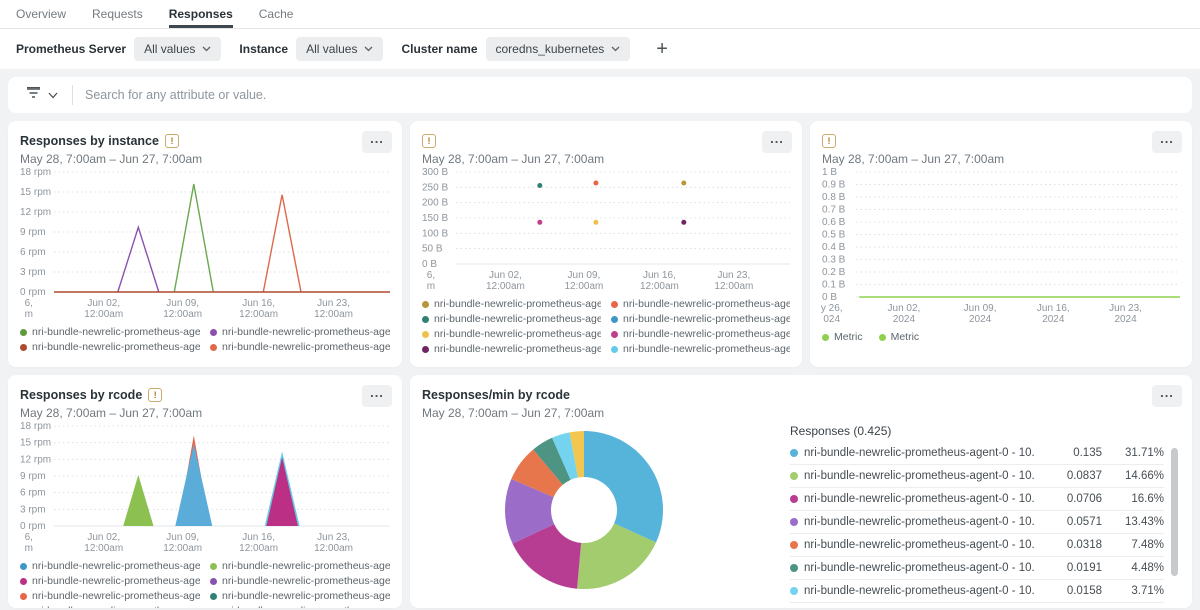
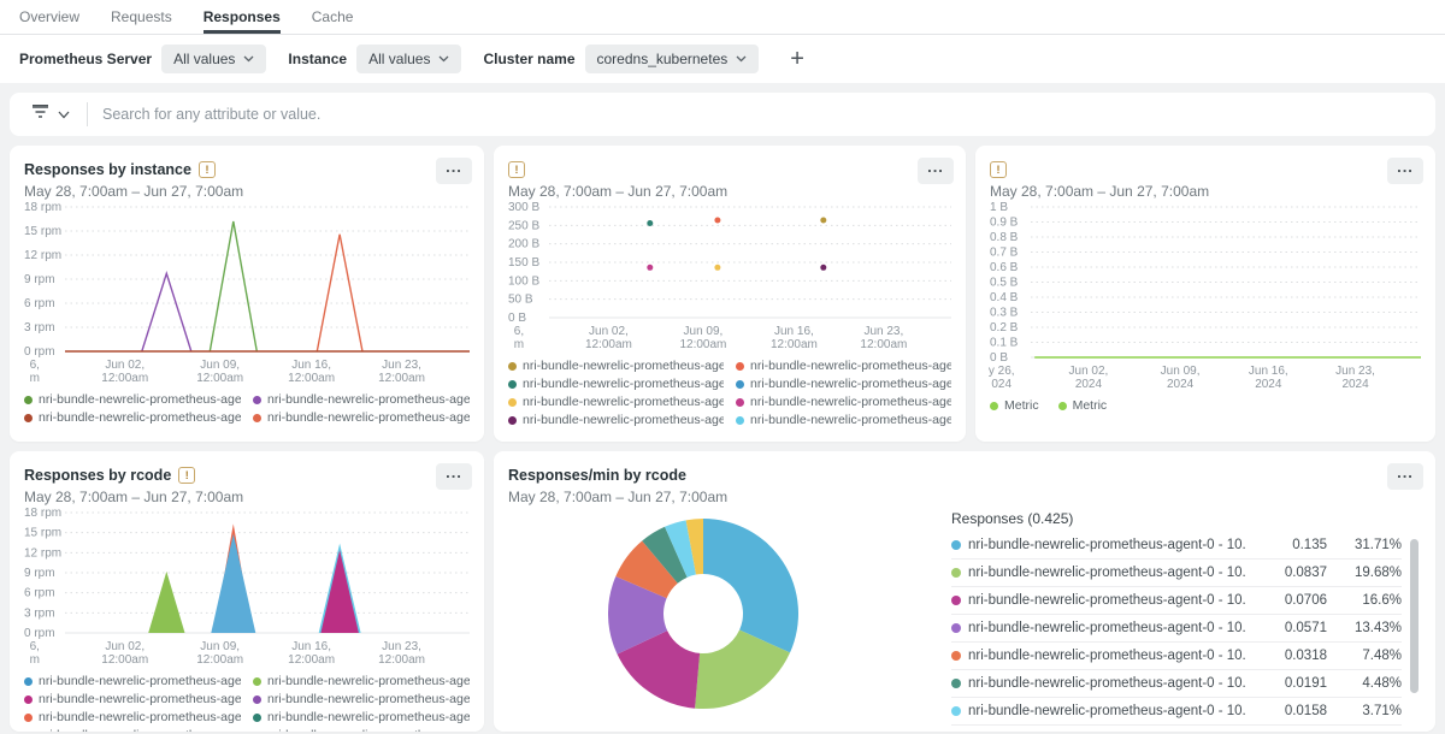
  Overview
  Requests
  Responses
  Cache
  Prometheus Server
  All values
  Instance
  All values
  Cluster name
  coredns_kubernetes
  +
  Search for any attribute or value.
  Responses by instance
  !
  ...
  May 28, 7:00am – Jun 27, 7:00am
  18 rpm
  15 rpm
  12 rpm
  9 rpm
  6 rpm
  3 rpm
  0 rpm
  6,
  m
  Jun 02,
  12:00am
  Jun 09,
  12:00am
  Jun 16,
  12:00am
  Jun 23,
  12:00am
  nri-bundle-newrelic-prometheus-age
  nri-bundle-newrelic-prometheus-age
  nri-bundle-newrelic-prometheus-age
  nri-bundle-newrelic-prometheus-age
  !
  ...
  May 28, 7:00am – Jun 27, 7:00am
  300 B
  250 B
  200 B
  150 B
  100 B
  50 B
  0 B
  6,
  m
  Jun 02,
  12:00am
  Jun 09,
  12:00am
  Jun 16,
  12:00am
  Jun 23,
  12:00am
  nri-bundle-newrelic-prometheus-age
  nri-bundle-newrelic-prometheus-age
  nri-bundle-newrelic-prometheus-age
  nri-bundle-newrelic-prometheus-age
  nri-bundle-newrelic-prometheus-age
  nri-bundle-newrelic-prometheus-age
  nri-bundle-newrelic-prometheus-age
  nri-bundle-newrelic-prometheus-age
  !
  ...
  May 28, 7:00am – Jun 27, 7:00am
  1 B
  0.9 B
  0.8 B
  0.7 B
  0.6 B
  0.5 B
  0.4 B
  0.3 B
  0.2 B
  0.1 B
  0 B
  y 26,
  024
  Jun 02,
  2024
  Jun 09,
  2024
  Jun 16,
  2024
  Jun 23,
  2024
  Metric
  Metric
  Responses by rcode
  !
  ...
  May 28, 7:00am – Jun 27, 7:00am
  18 rpm
  15 rpm
  12 rpm
  9 rpm
  6 rpm
  3 rpm
  0 rpm
  6,
  m
  Jun 02,
  12:00am
  Jun 09,
  12:00am
  Jun 16,
  12:00am
  Jun 23,
  12:00am
  nri-bundle-newrelic-prometheus-age
  nri-bundle-newrelic-prometheus-age
  nri-bundle-newrelic-prometheus-age
  nri-bundle-newrelic-prometheus-age
  nri-bundle-newrelic-prometheus-age
  nri-bundle-newrelic-prometheus-age
  Responses/min by rcode
  ...
  May 28, 7:00am – Jun 27, 7:00am
  Responses (0.425)
  nri-bundle-newrelic-prometheus-agent-0 - 10.
  0.135
  31.71%
  nri-bundle-newrelic-prometheus-agent-0 - 10.
  0.0837
- 14.66%
+ 19.68%
  nri-bundle-newrelic-prometheus-agent-0 - 10.
  0.0706
  16.6%
  nri-bundle-newrelic-prometheus-agent-0 - 10.
  0.0571
  13.43%
  nri-bundle-newrelic-prometheus-agent-0 - 10.
  0.0318
  7.48%
  nri-bundle-newrelic-prometheus-agent-0 - 10.
  0.0191
  4.48%
  nri-bundle-newrelic-prometheus-agent-0 - 10.
  0.0158
  3.71%
